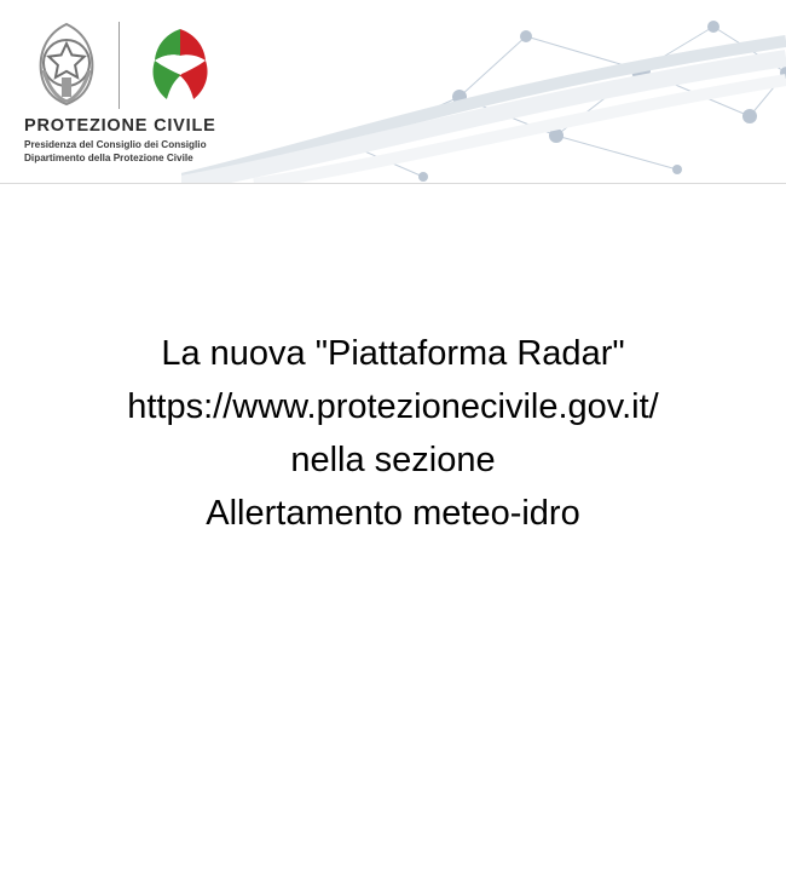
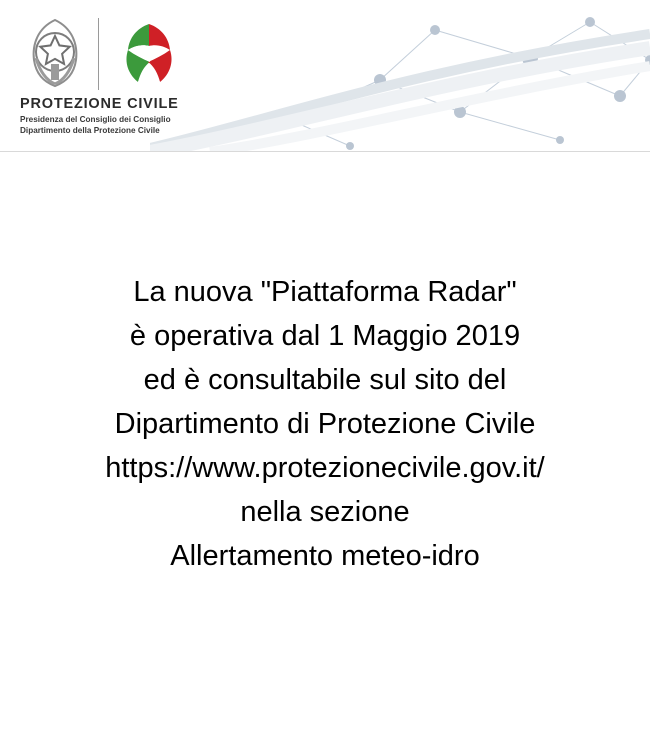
  PROTEZIONE CIVILE
  Presidenza del Consiglio dei Consiglio
  Dipartimento della Protezione Civile
  La nuova "Piattaforma Radar"
+ è operativa dal 1 Maggio 2019
+ ed è consultabile sul sito del
+ Dipartimento di Protezione Civile
  https://www.protezionecivile.gov.it/
  nella sezione
  Allertamento meteo-idro
